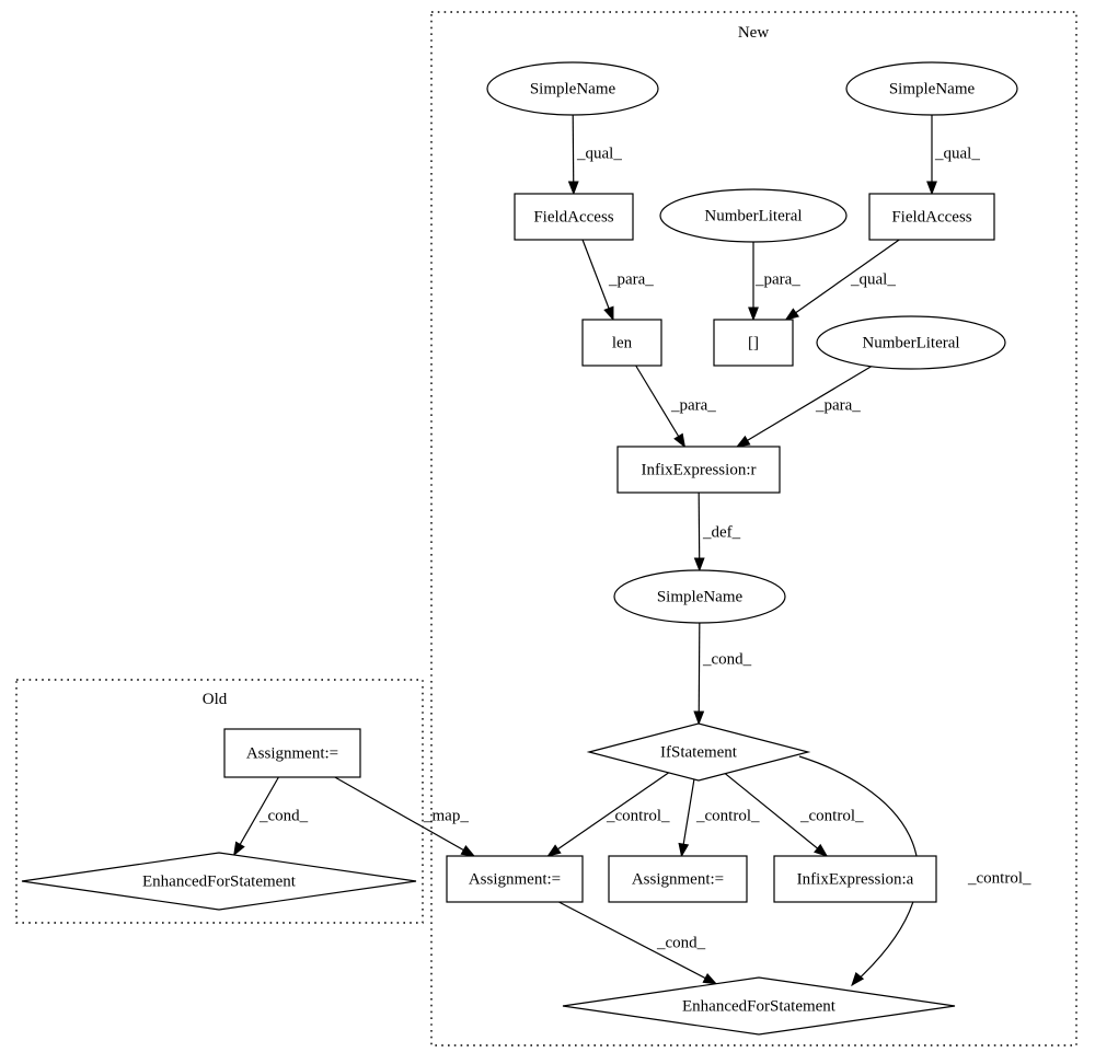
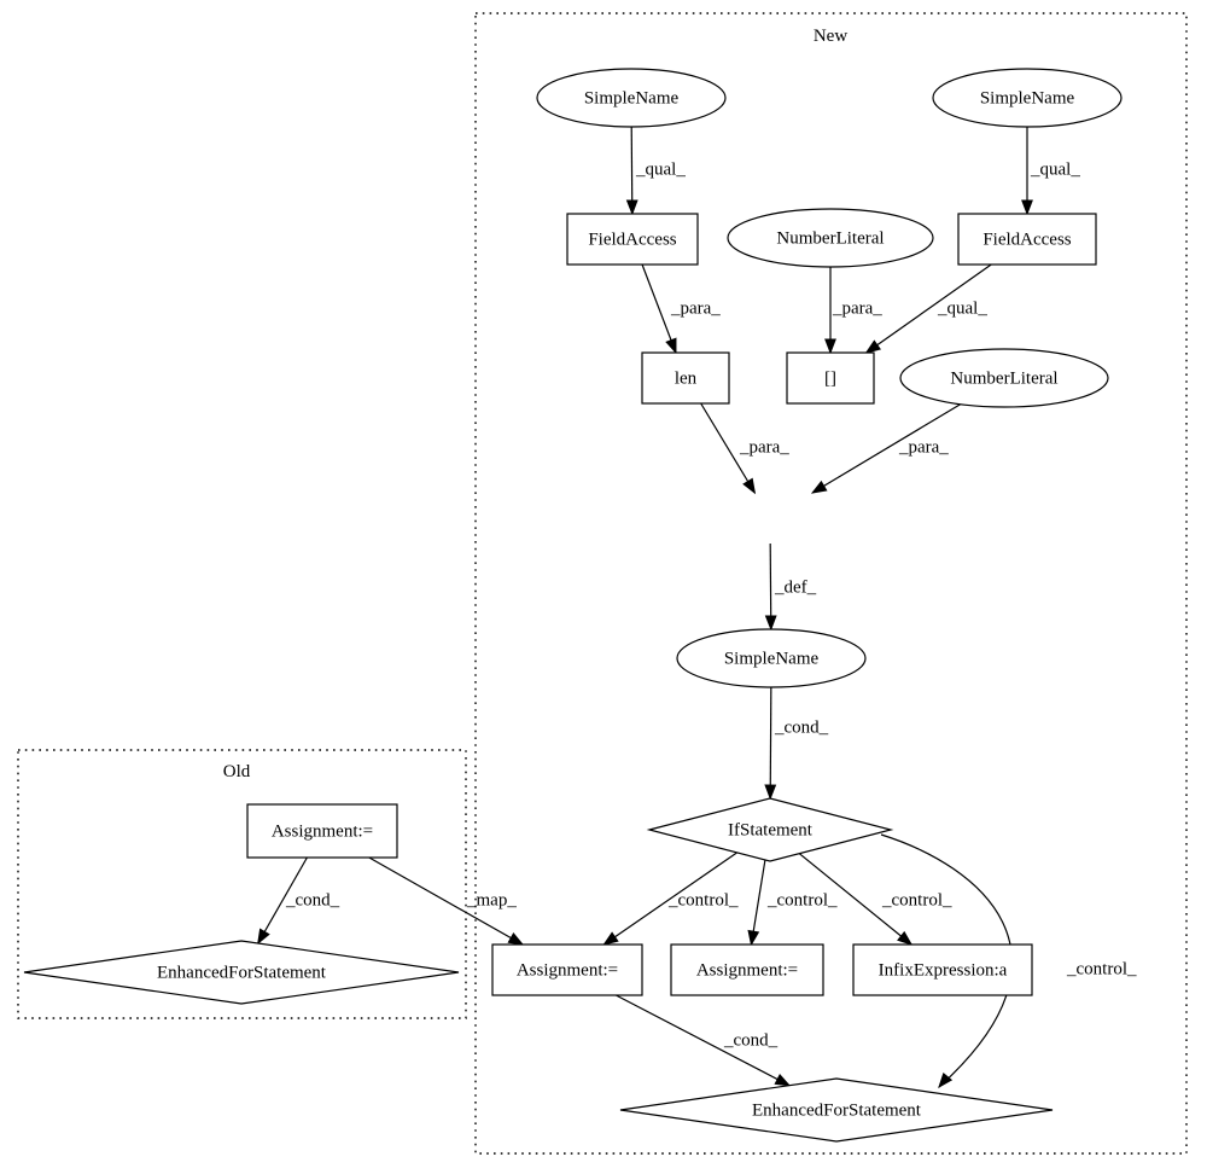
  New
  Old
  _qual_
  _qual_
  _para_
  _para_
  _qual_
  _para_
  _para_
  _def_
  _cond_
  _control_
  _control_
  _control_
  _control_
  _cond_
  _cond_
  _map_
  SimpleName
  SimpleName
  FieldAccess
  NumberLiteral
  FieldAccess
  len
  []
  NumberLiteral
- InfixExpression:r
  SimpleName
  IfStatement
  Assignment:=
  Assignment:=
  InfixExpression:a
  EnhancedForStatement
  Assignment:=
  EnhancedForStatement
